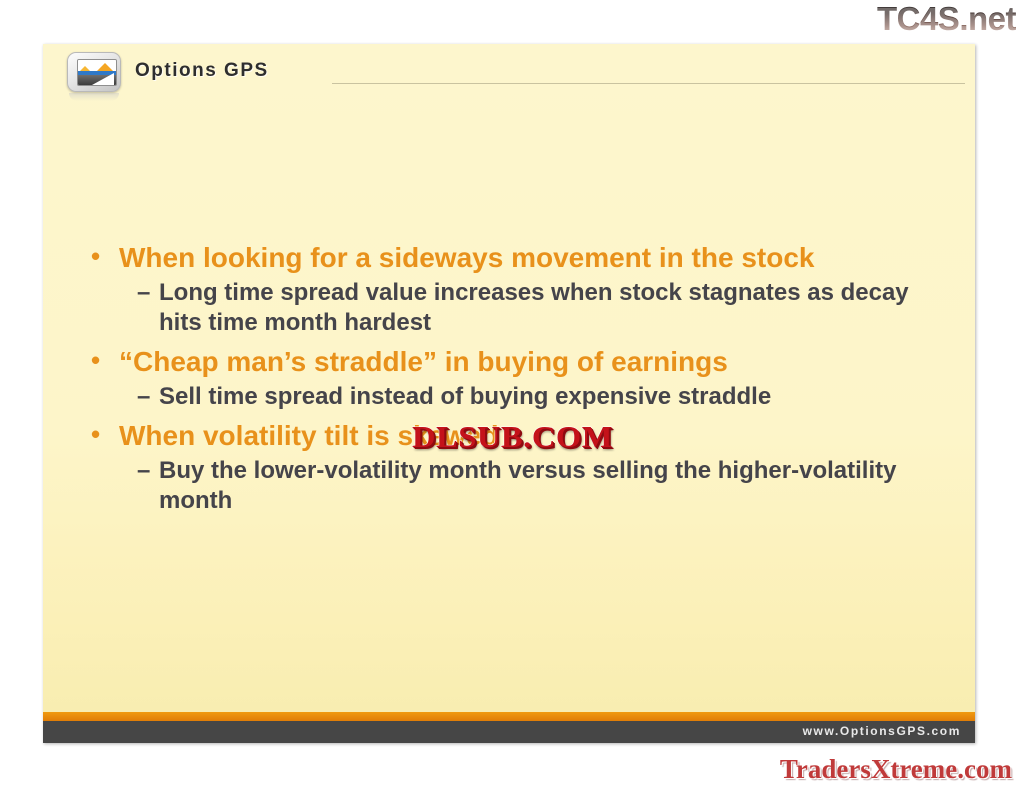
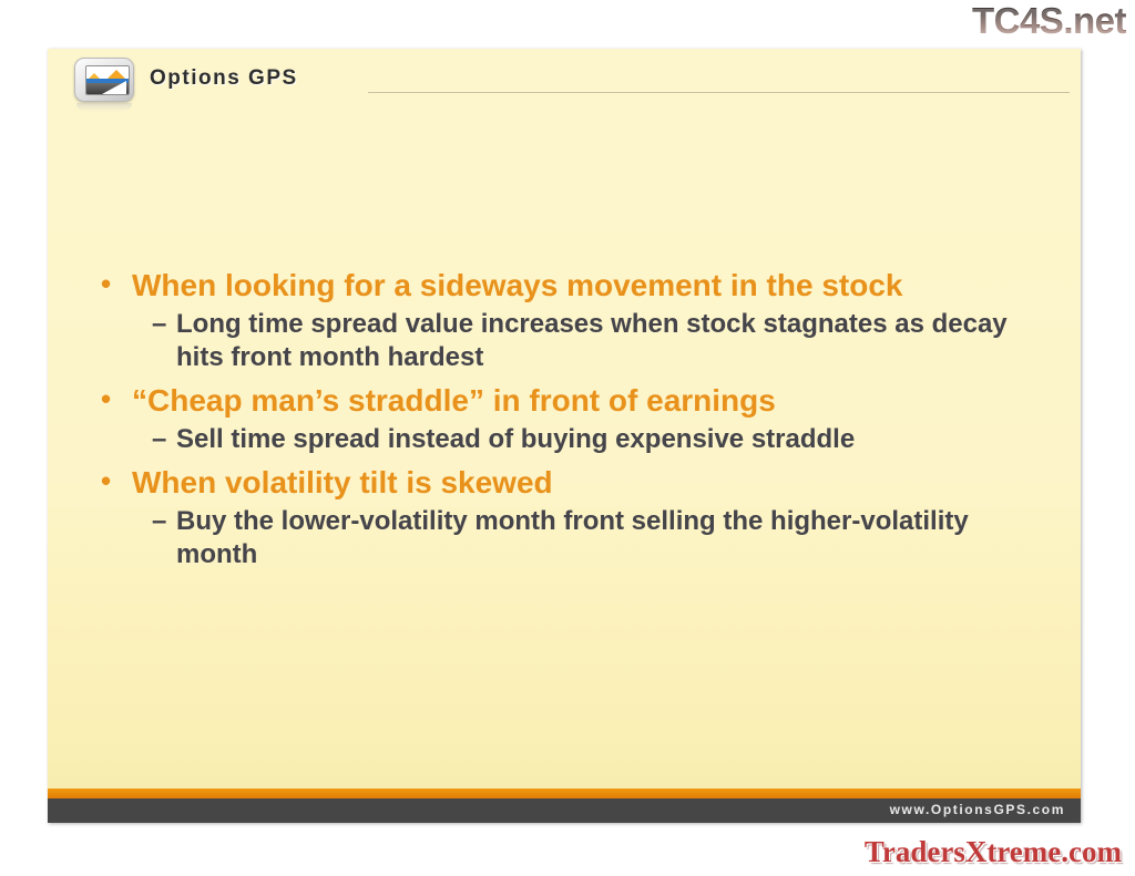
  TC4S.net
  Options GPS
  •
  When looking for a sideways movement in the stock
  –
- Long time spread value increases when stock stagnates as decay hits time month hardest
+ Long time spread value increases when stock stagnates as decay hits front month hardest
  •
- “Cheap man’s straddle” in buying of earnings
+ “Cheap man’s straddle” in front of earnings
  –
  Sell time spread instead of buying expensive straddle
  •
  When volatility tilt is skewed
  –
- Buy the lower-volatility month versus selling the higher-volatility month
+ Buy the lower-volatility month front selling the higher-volatility month
- DLSUB.COM
  www.OptionsGPS.com
  TradersXtreme.com
